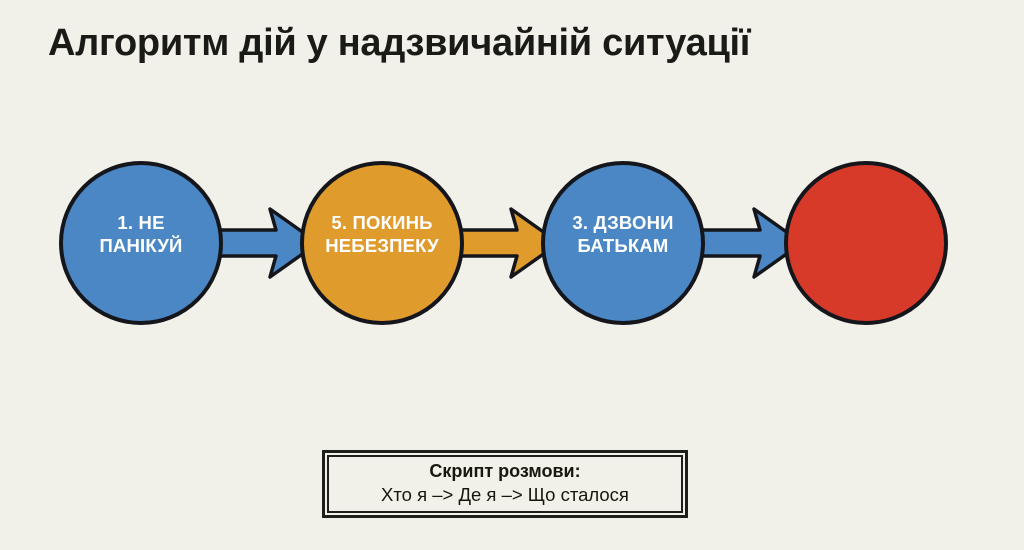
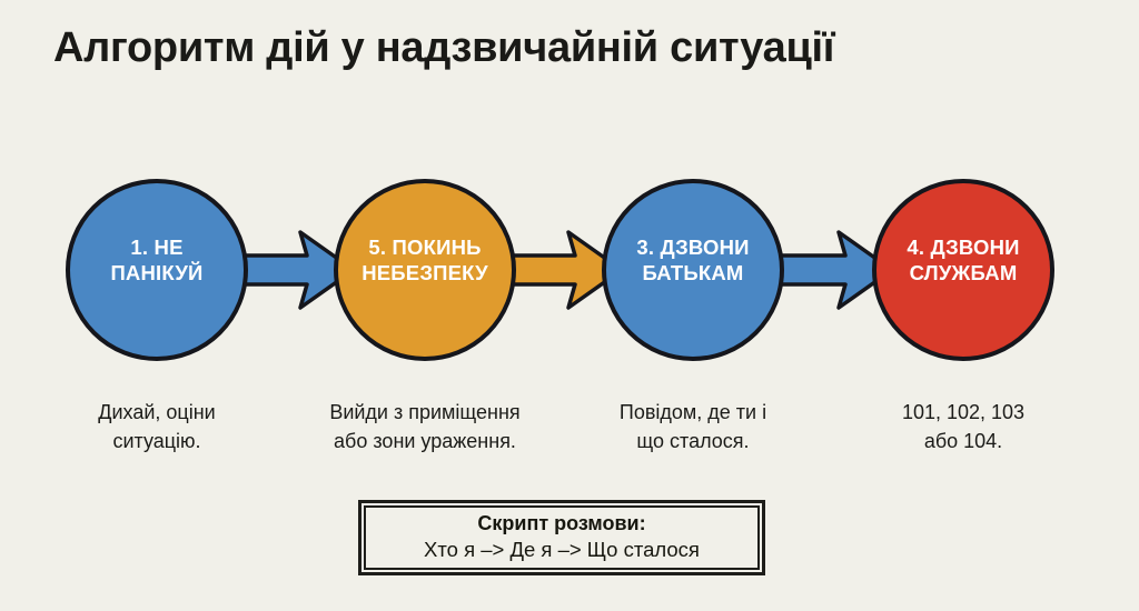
  Алгоритм дій у надзвичайній ситуації
  1. НЕ
  ПАНІКУЙ
  5. ПОКИНЬ
  НЕБЕЗПЕКУ
  3. ДЗВОНИ
  БАТЬКАМ
+ 4. ДЗВОНИ
+ СЛУЖБАМ
+ Дихай, оціни
+ ситуацію.
+ Вийди з приміщення
+ або зони ураження.
+ Повідом, де ти і
+ що сталося.
+ 101, 102, 103
+ або 104.
  Скрипт розмови:
  Хто я –> Де я –> Що сталося
